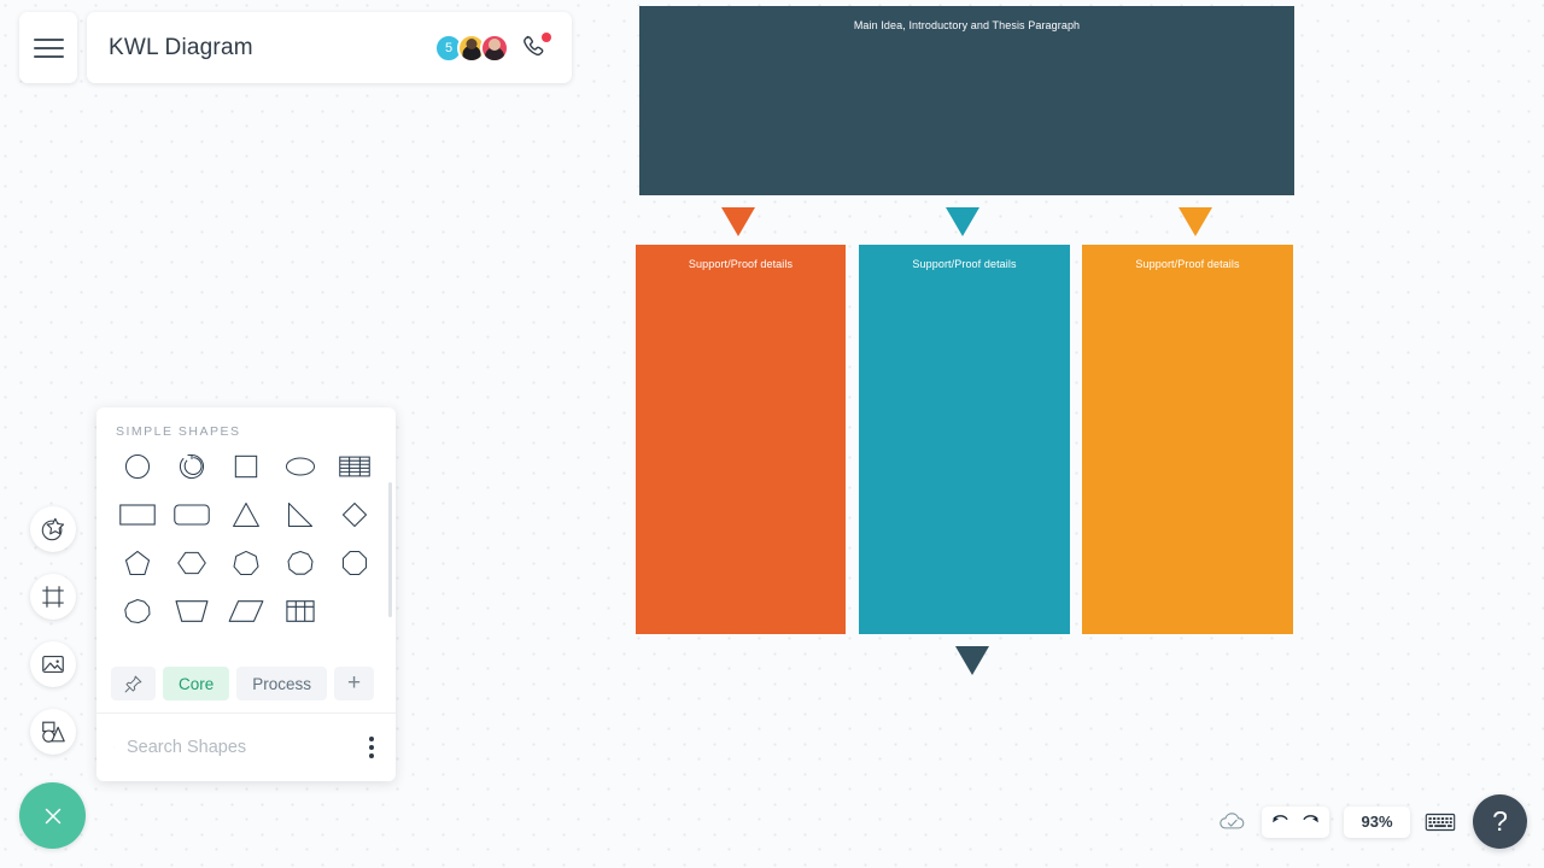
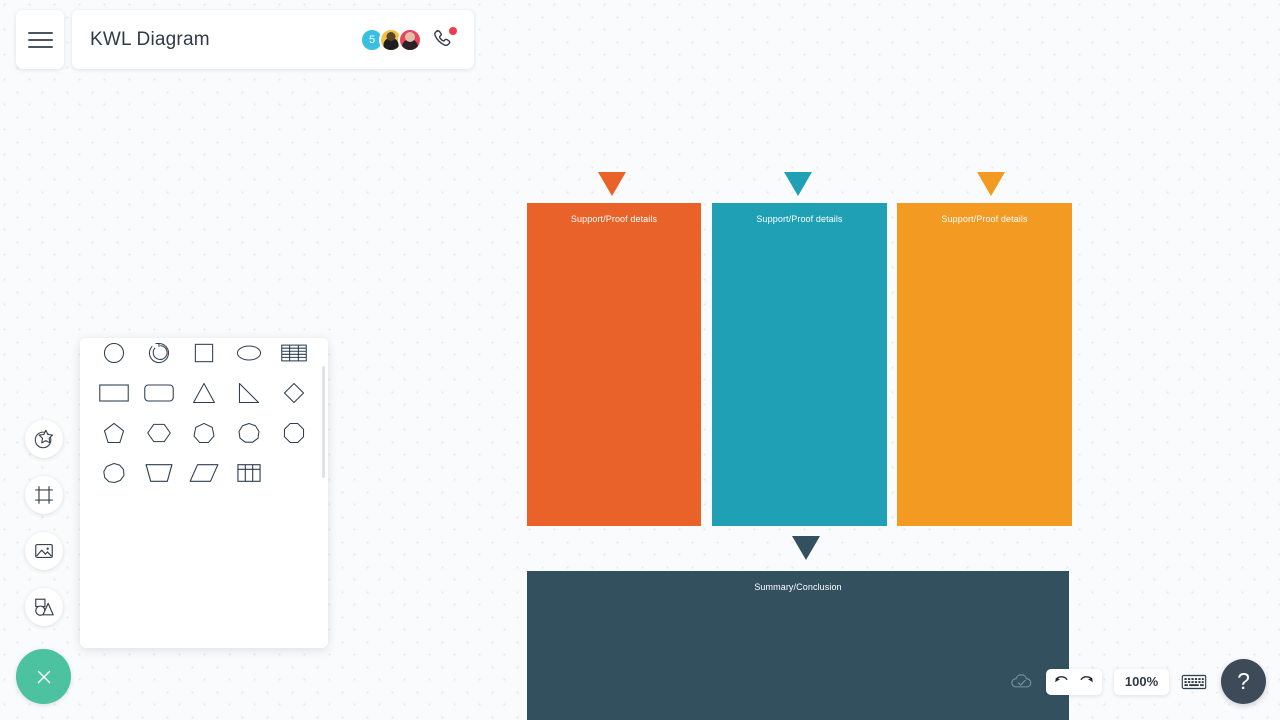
- Main Idea, Introductory and Thesis Paragraph
  Support/Proof details
  Support/Proof details
  Support/Proof details
+ Summary/Conclusion
  KWL Diagram
  5
- SIMPLE SHAPES
- Core
- Process
- +
- Search Shapes
- 93%
+ 100%
  ?
